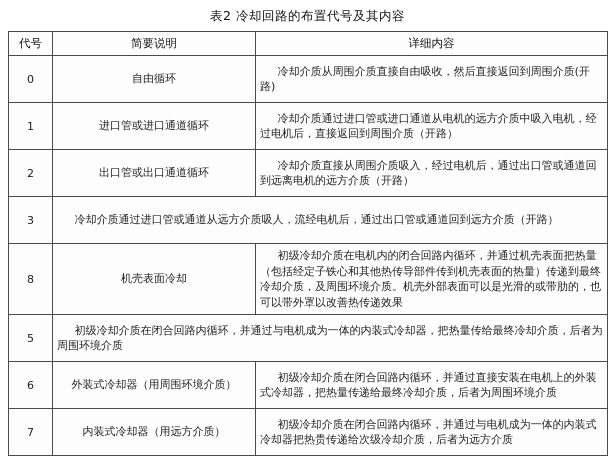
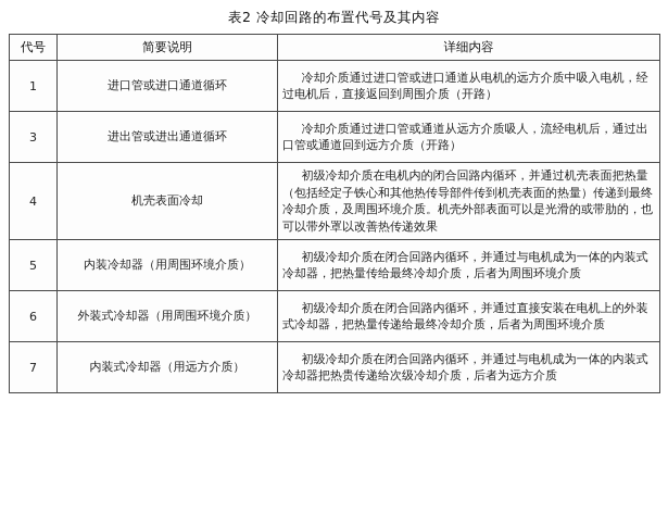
  表2 冷却回路的布置代号及其内容
  代号
  简要说明
  详细内容
- 0
- 自由循环
- 冷却介质从周围介质直接自由吸收，然后直接返回到周围介质(开路)
  1
  进口管或进口通道循环
  冷却介质通过进口管或进口通道从电机的远方介质中吸入电机，经过电机后，直接返回到周围介质（开路）
- 2
- 出口管或出口通道循环
- 冷却介质直接从周围介质吸入，经过电机后，通过出口管或通道回到远离电机的远方介质（开路）
  3
+ 进出管或进出通道循环
  冷却介质通过进口管或通道从远方介质吸人，流经电机后，通过出口管或通道回到远方介质（开路）
- 8
+ 4
  机壳表面冷却
  初级冷却介质在电机内的闭合回路内循环，并通过机壳表面把热量（包括经定子铁心和其他热传导部件传到机壳表面的热量）传递到最终冷却介质，及周围环境介质。机壳外部表面可以是光滑的或带肋的，也可以带外罩以改善热传递效果
  5
+ 内装冷却器（用周围环境介质）
  初级冷却介质在闭合回路内循环，并通过与电机成为一体的内装式冷却器，把热量传给最终冷却介质，后者为周围环境介质
  6
  外装式冷却器（用周围环境介质）
  初级冷却介质在闭合回路内循环，并通过直接安装在电机上的外装式冷却器，把热量传递给最终冷却介质，后者为周围环境介质
  7
  内装式冷却器（用远方介质）
  初级冷却介质在闭合回路内循环，并通过与电机成为一体的内装式冷却器把热贵传递给次级冷却介质，后者为远方介质
